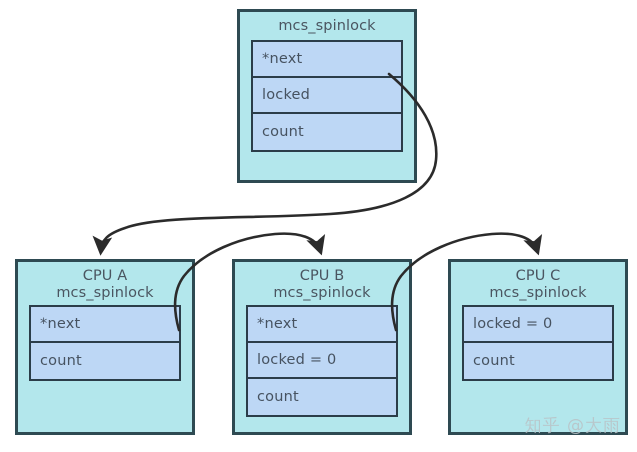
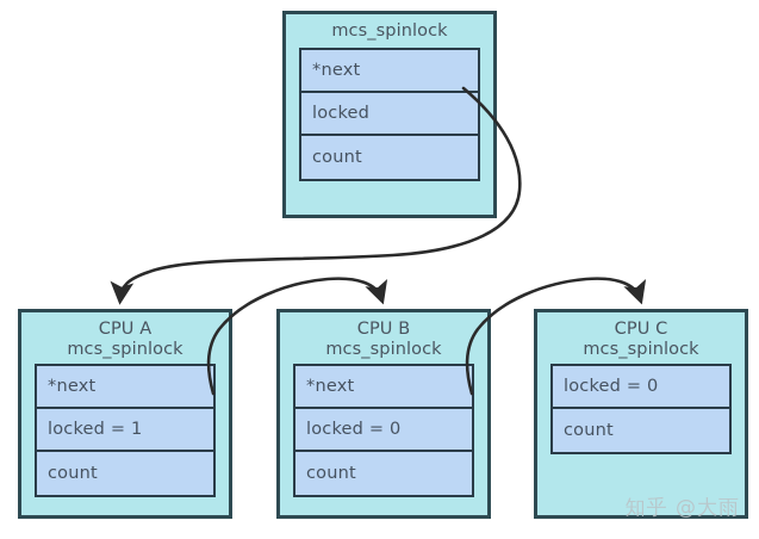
  mcs_spinlock
  *next
  locked
  count
  CPU A
  mcs_spinlock
  *next
+ locked = 1
  count
  CPU B
  mcs_spinlock
  *next
  locked = 0
  count
  CPU C
  mcs_spinlock
  locked = 0
  count
  知乎 @大雨
